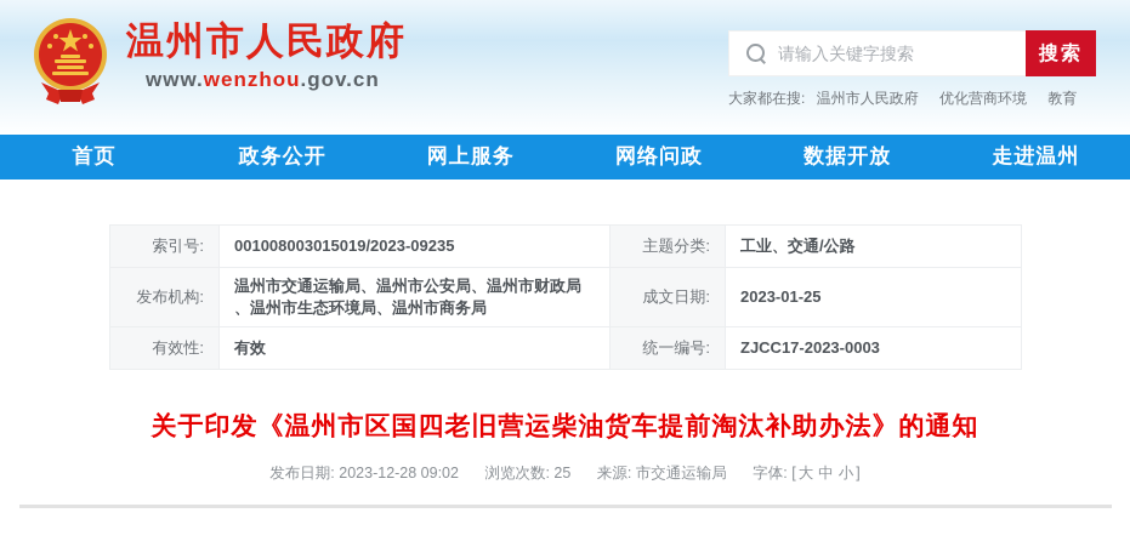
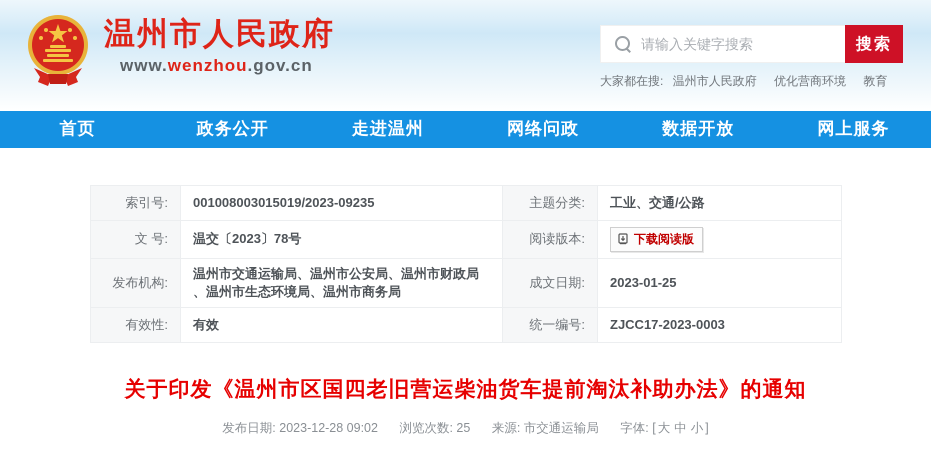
  温州市人民政府
  www.wenzhou.gov.cn
  请输入关键字搜索
  搜索
  大家都在搜: 温州市人民政府 优化营商环境 教育
  首页
  政务公开
- 网上服务
+ 走进温州
  网络问政
  数据开放
- 走进温州
+ 网上服务
  索引号:	001008003015019/2023-09235	主题分类:	工业、交通/公路
+ 文 号:	温交〔2023〕78号	阅读版本:	下载阅读版
  发布机构:	温州市交通运输局、温州市公安局、温州市财政局 、温州市生态环境局、温州市商务局	成文日期:	2023-01-25
  有效性:	有效	统一编号:	ZJCC17-2023-0003
  关于印发《温州市区国四老旧营运柴油货车提前淘汰补助办法》的通知
  发布日期: 2023-12-28 09:02 浏览次数: 25 来源: 市交通运输局 字体: [ 大 中 小 ]
